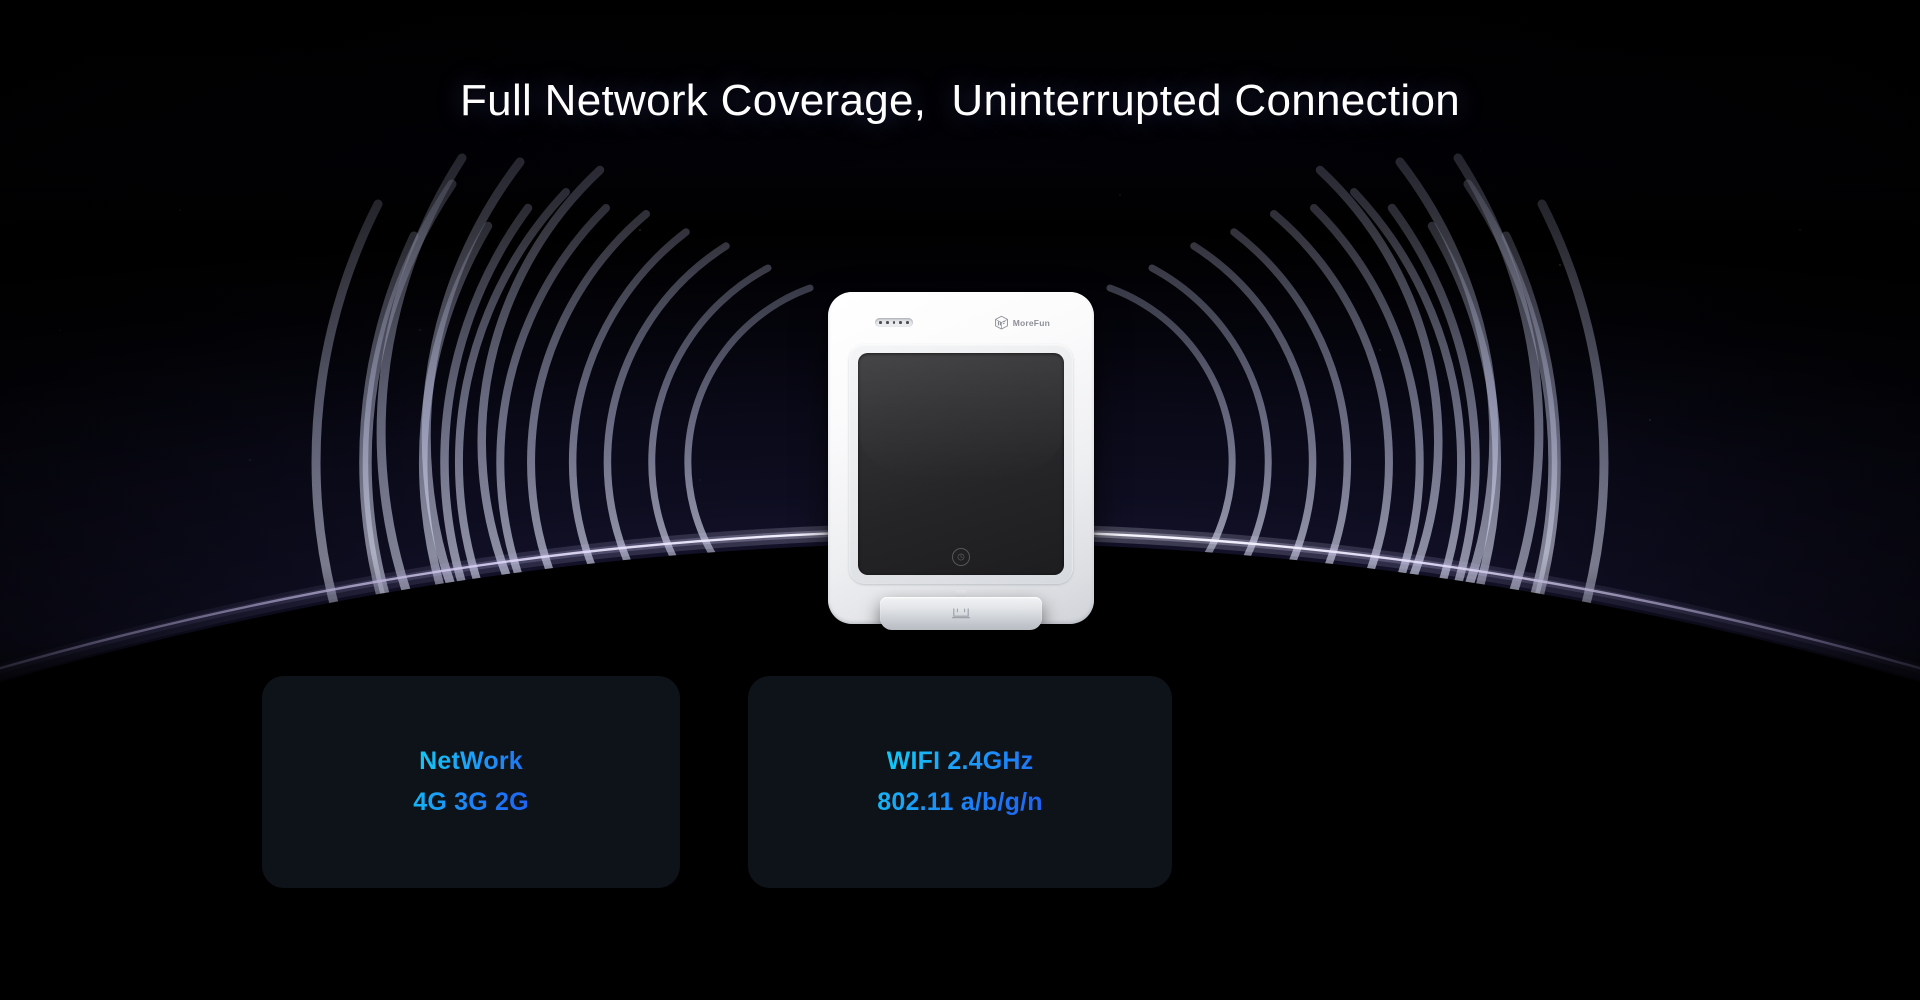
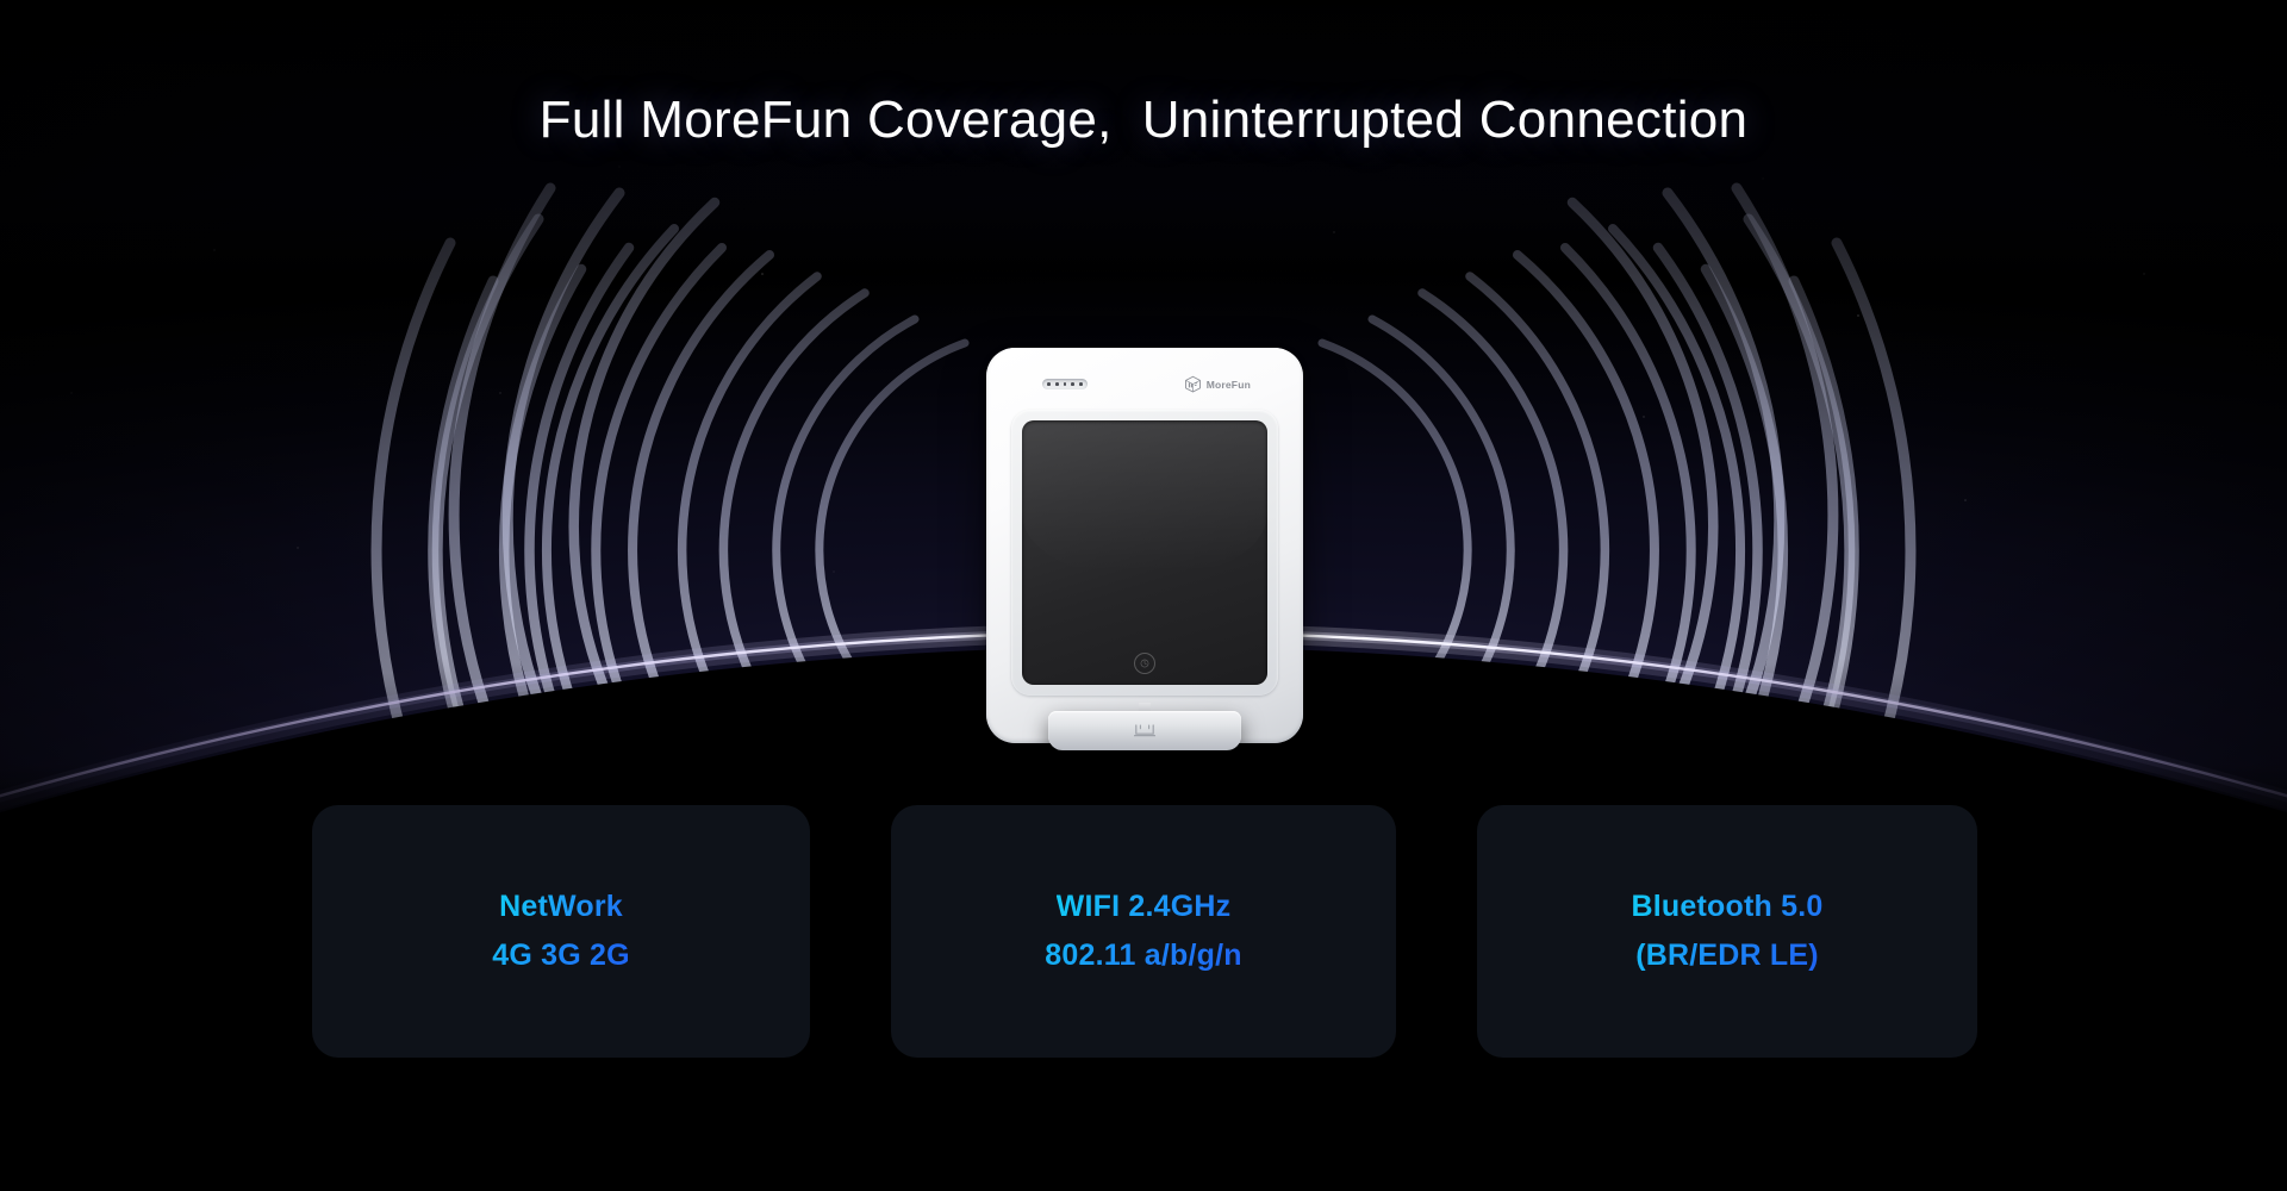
  MoreFun
- Full Network Coverage, Uninterrupted Connection
+ Full MoreFun Coverage, Uninterrupted Connection
  NetWork
  4G 3G 2G
  WIFI 2.4GHz
  802.11 a/b/g/n
+ Bluetooth 5.0
+ (BR/EDR LE)
